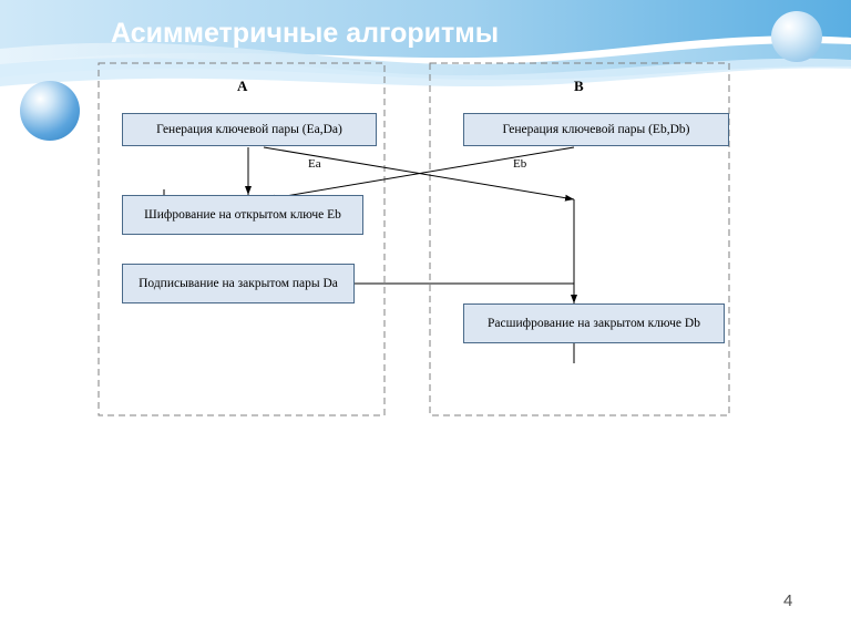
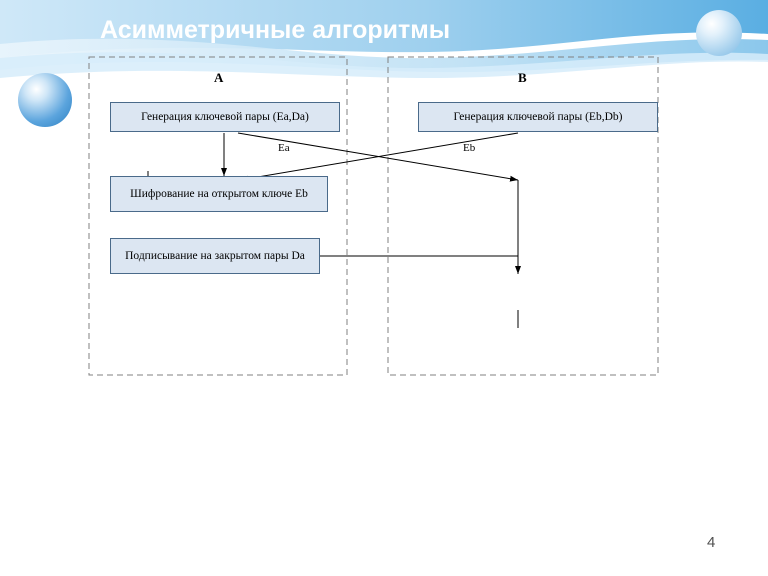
  Асимметричные алгоритмы
  A
  B
  Генерация ключевой пары (Ea,Da)
  Генерация ключевой пары (Eb,Db)
  Шифрование на открытом ключе Eb
  Подписывание на закрытом пары Da
- Расшифрование на закрытом ключе Db
  Ea
  Eb
  4
